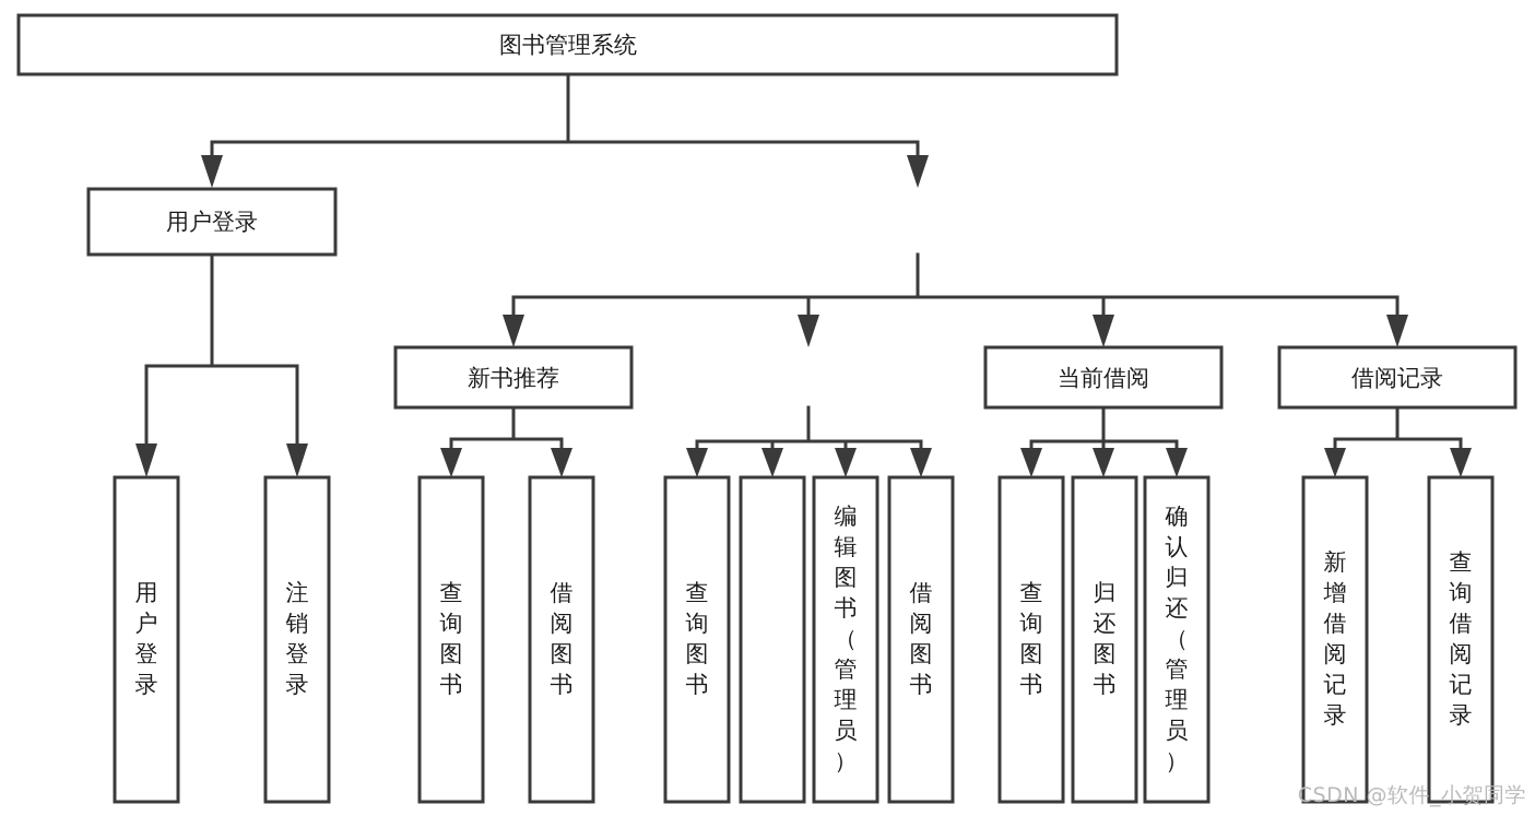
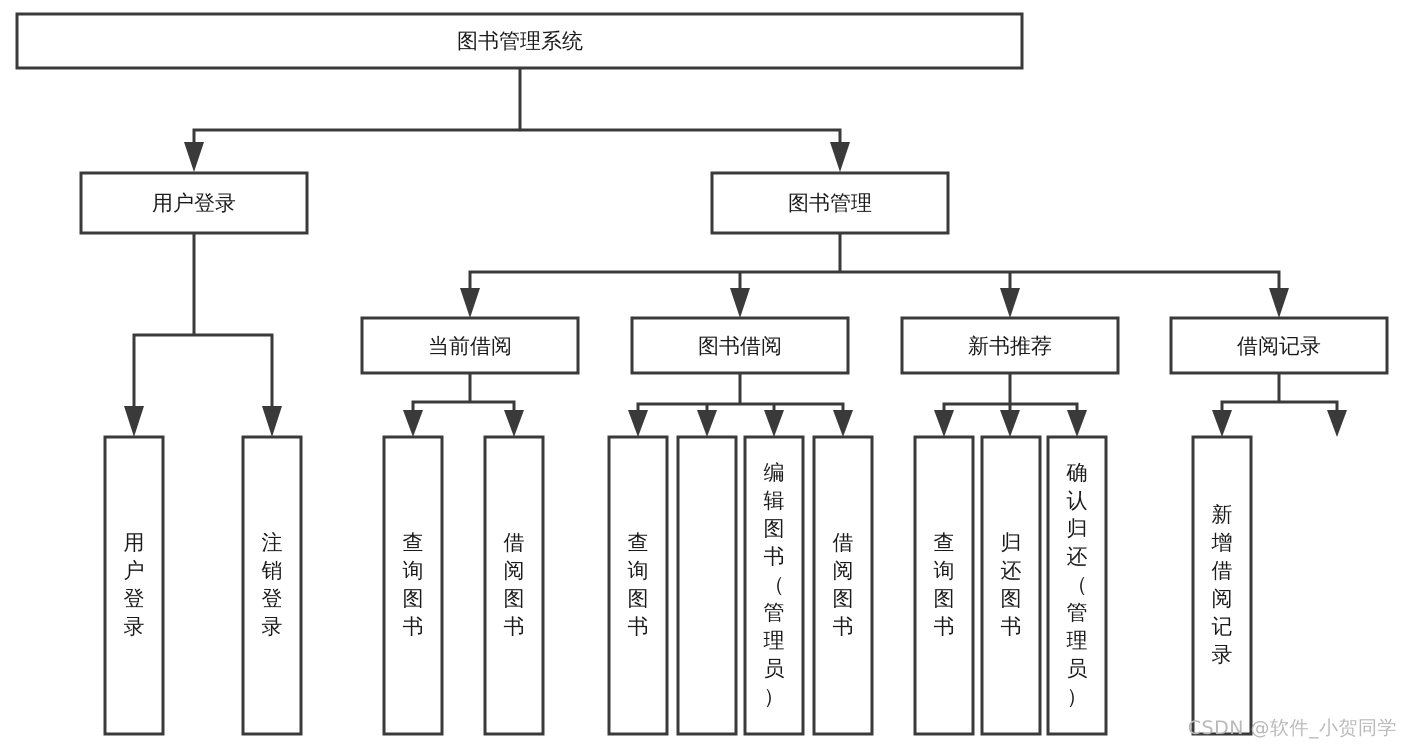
  图书管理系统
  用户登录
+ 图书管理
- 新书推荐
+ 当前借阅
+ 图书借阅
- 当前借阅
+ 新书推荐
  借阅记录
  用户登录
  注销登录
  查询图书
  借阅图书
  查询图书
  编辑图书（管理员）
  借阅图书
  查询图书
  归还图书
  确认归还（管理员）
  新增借阅记录
- 查询借阅记录
  CSDN @软件_小贺同学
